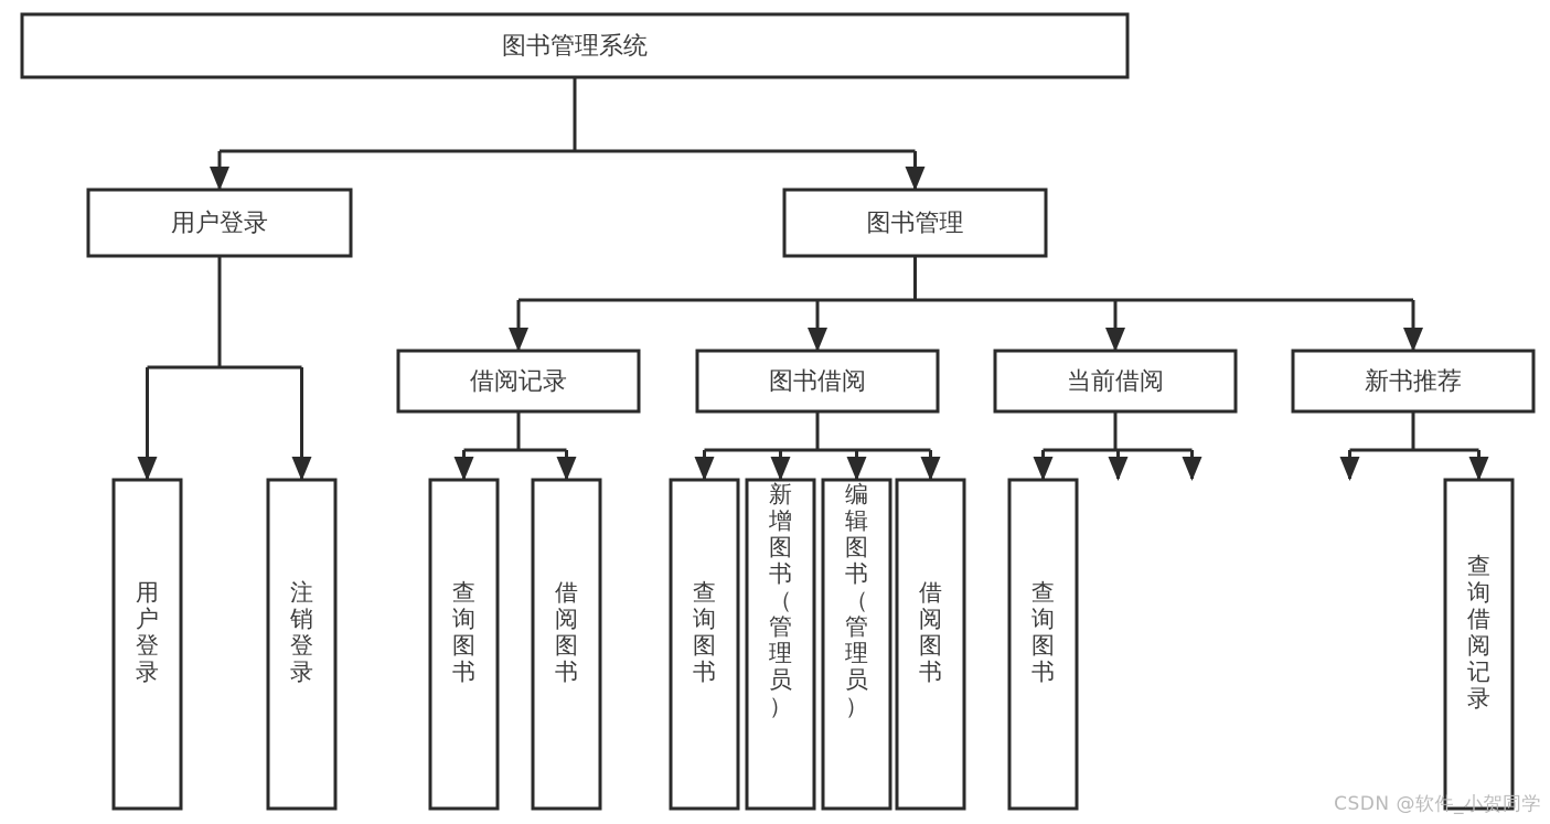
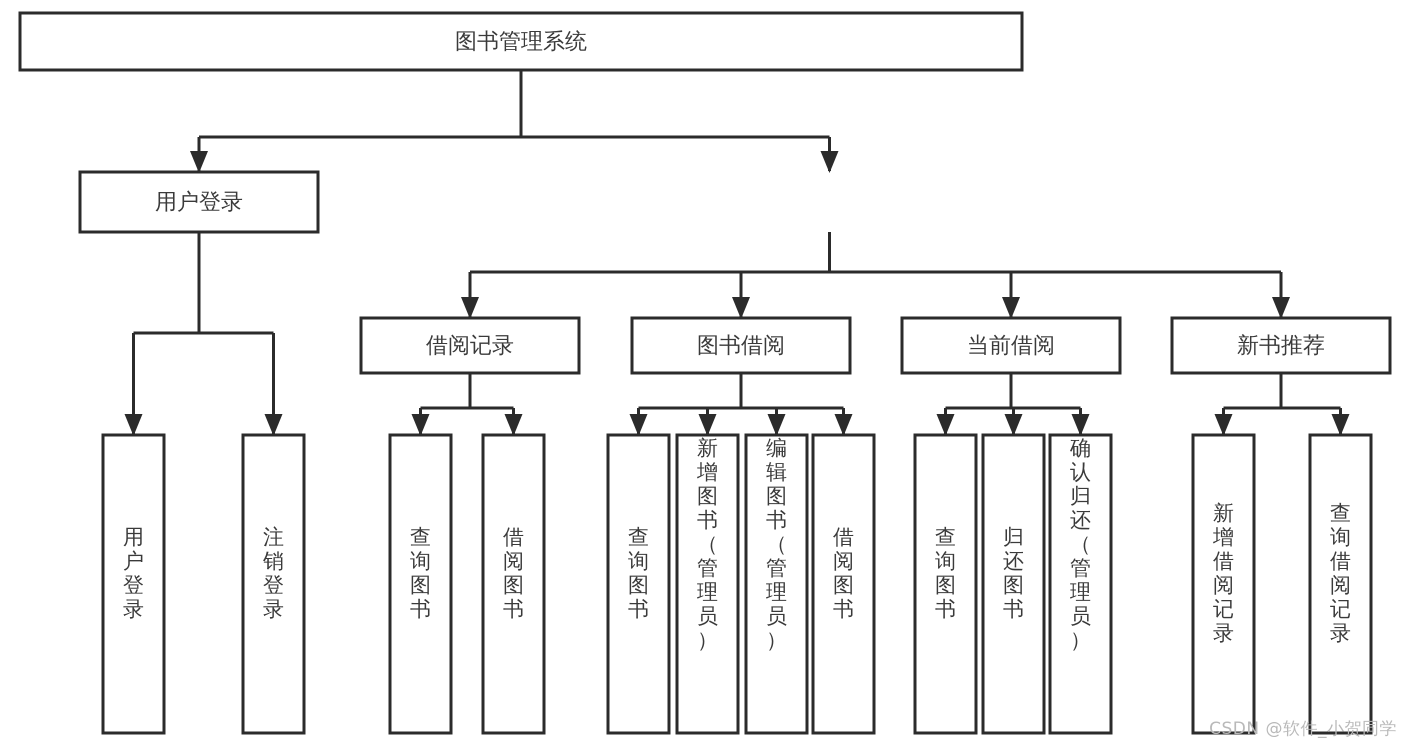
  图书管理系统
  用户登录
- 图书管理
  借阅记录
  图书借阅
  当前借阅
  新书推荐
  用户登录
  注销登录
  查询图书
  借阅图书
  查询图书
  新增图书（管理员）
  编辑图书（管理员）
  借阅图书
  查询图书
+ 归还图书
+ 确认归还（管理员）
+ 新增借阅记录
  查询借阅记录
  CSDN @软件_小贺同学
